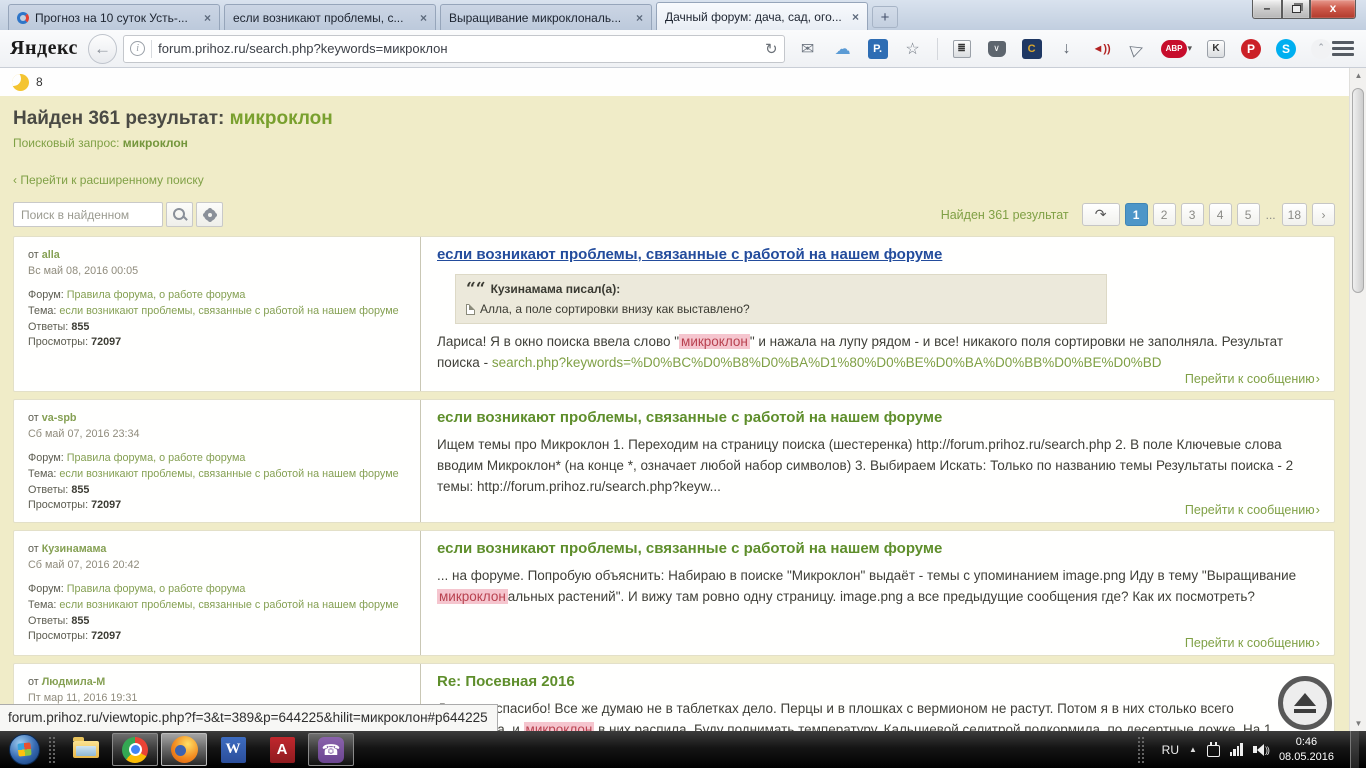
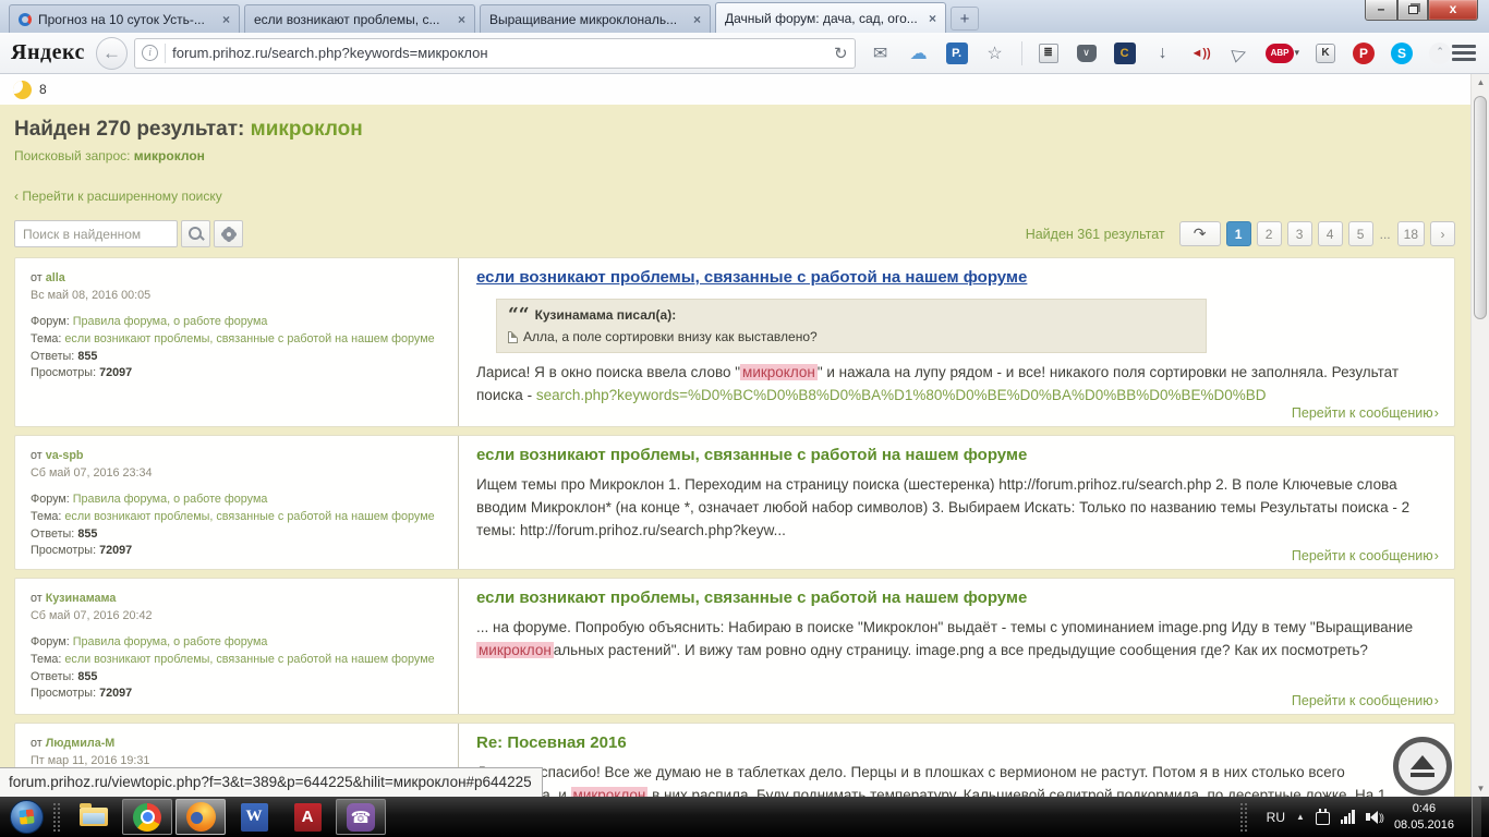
  Прогноз на 10 суток Усть-...
  ×
  если возникают проблемы, с...
  ×
  Выращивание микроклональ...
  ×
  Дачный форум: дача, сад, ого...
  ×
  +
  –
  x
  Яндекс
  ←
  i
  forum.prihoz.ru/search.php?keywords=микроклон
  ↻
  ✉
  ☁
  P.
  ☆
  ≣
  ∨
  C
  ↓
  ◄))
  ABP
  ▾
  K
  P
  S
  ˆ
  8
- Найден 361 результат: микроклон
+ Найден 270 результат: микроклон
  Поисковый запрос: микроклон
  ‹ Перейти к расширенному поиску
  Поиск в найденном
  Найден 361 результат
  ↷
  1
  2
  3
  4
  5
  ...
  18
  ›
  от alla
  Вс май 08, 2016 00:05
  Форум: Правила форума, о работе форума
  Тема: если возникают проблемы, связанные с работой на нашем форуме
  Ответы: 855
  Просмотры: 72097
  если возникают проблемы, связанные с работой на нашем форуме
  ““
  Кузинамама писал(а):
  Алла, а поле сортировки внизу как выставлено?
  Лариса! Я в окно поиска ввела слово " микроклон " и нажала на лупу рядом - и все! никакого поля сортировки не заполняла. Результат поиска - search.php?keywords=%D0%BC%D0%B8%D0%BA%D1%80%D0%BE%D0%BA%D0%BB%D0%BE%D0%BD
  Перейти к сообщению›
  от va-spb
  Сб май 07, 2016 23:34
  Форум: Правила форума, о работе форума
  Тема: если возникают проблемы, связанные с работой на нашем форуме
  Ответы: 855
  Просмотры: 72097
  если возникают проблемы, связанные с работой на нашем форуме
  Ищем темы про Микроклон 1. Переходим на страницу поиска (шестеренка) http://forum.prihoz.ru/search.php 2. В поле Ключевые слова вводим Микроклон* (на конце *, означает любой набор символов) 3. Выбираем Искать: Только по названию темы Результаты поиска - 2 темы: http://forum.prihoz.ru/search.php?keyw...
  Перейти к сообщению›
  от Кузинамама
  Сб май 07, 2016 20:42
  Форум: Правила форума, о работе форума
  Тема: если возникают проблемы, связанные с работой на нашем форуме
  Ответы: 855
  Просмотры: 72097
  если возникают проблемы, связанные с работой на нашем форуме
  ... на форуме. Попробую объяснить: Набираю в поиске "Микроклон" выдаёт - темы с упоминанием image.png Иду в тему "Выращивание микроклон альных растений". И вижу там ровно одну страницу. image.png а все предыдущие сообщения где? Как их посмотреть?
  Перейти к сообщению›
  от Людмила-М
  Пт мар 11, 2016 19:31
  Re: Посевная 2016
  спасибо! Все же думаю не в таблетках дело. Перцы и в плошках с вермионом не растут. Потом я в них столько всего а, и микроклон в них распила. Буду поднимать температуру. Кальциевой селитрой подкормила, по десертные ложке. На 1
  forum.prihoz.ru/viewtopic.php?f=3&t=389&p=644225&hilit=микроклон#p644225
  ▲
  ▼
  W
  A
  ☎
  RU
  ▲
  ))
  0:46
  08.05.2016
